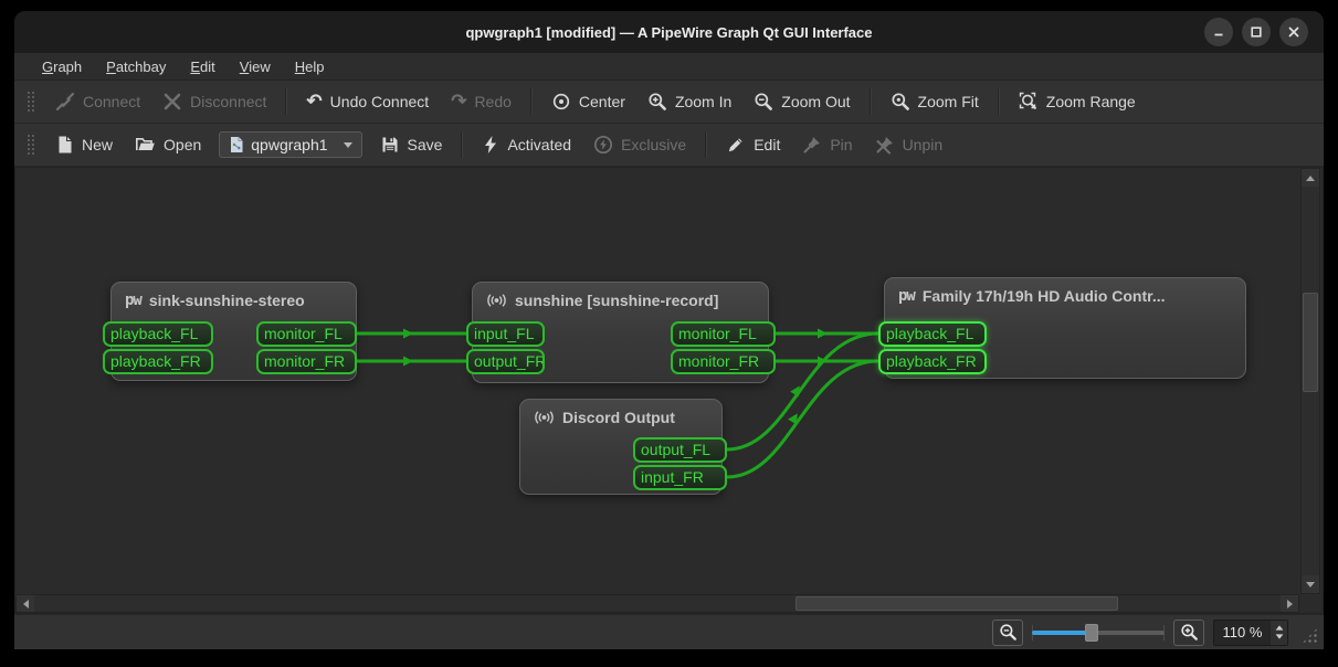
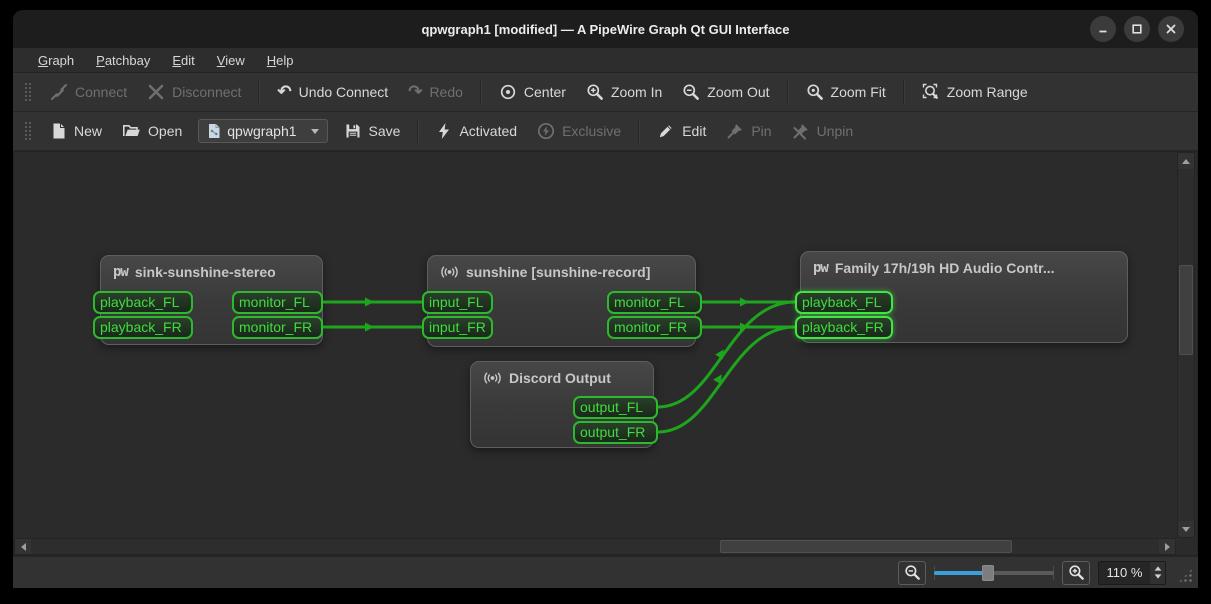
  qpwgraph1 [modified] — A PipeWire Graph Qt GUI Interface
  Graph
  Patchbay
  Edit
  View
  Help
  Connect
  Disconnect
  ↶
  Undo Connect
  ↷
  Redo
  Center
  Zoom In
  Zoom Out
  Zoom Fit
  Zoom Range
  New
  Open
  qpwgraph1
  Save
  Activated
  Exclusive
  Edit
  Pin
  Unpin
  pw
  sink-sunshine-stereo
  sunshine [sunshine-record]
  pw
  Family 17h/19h HD Audio Contr...
  Discord Output
  playback_FL
  playback_FR
  monitor_FL
  monitor_FR
  input_FL
- output_FR
+ input_FR
  monitor_FL
  monitor_FR
  playback_FL
  playback_FR
  output_FL
- input_FR
+ output_FR
  110 %
